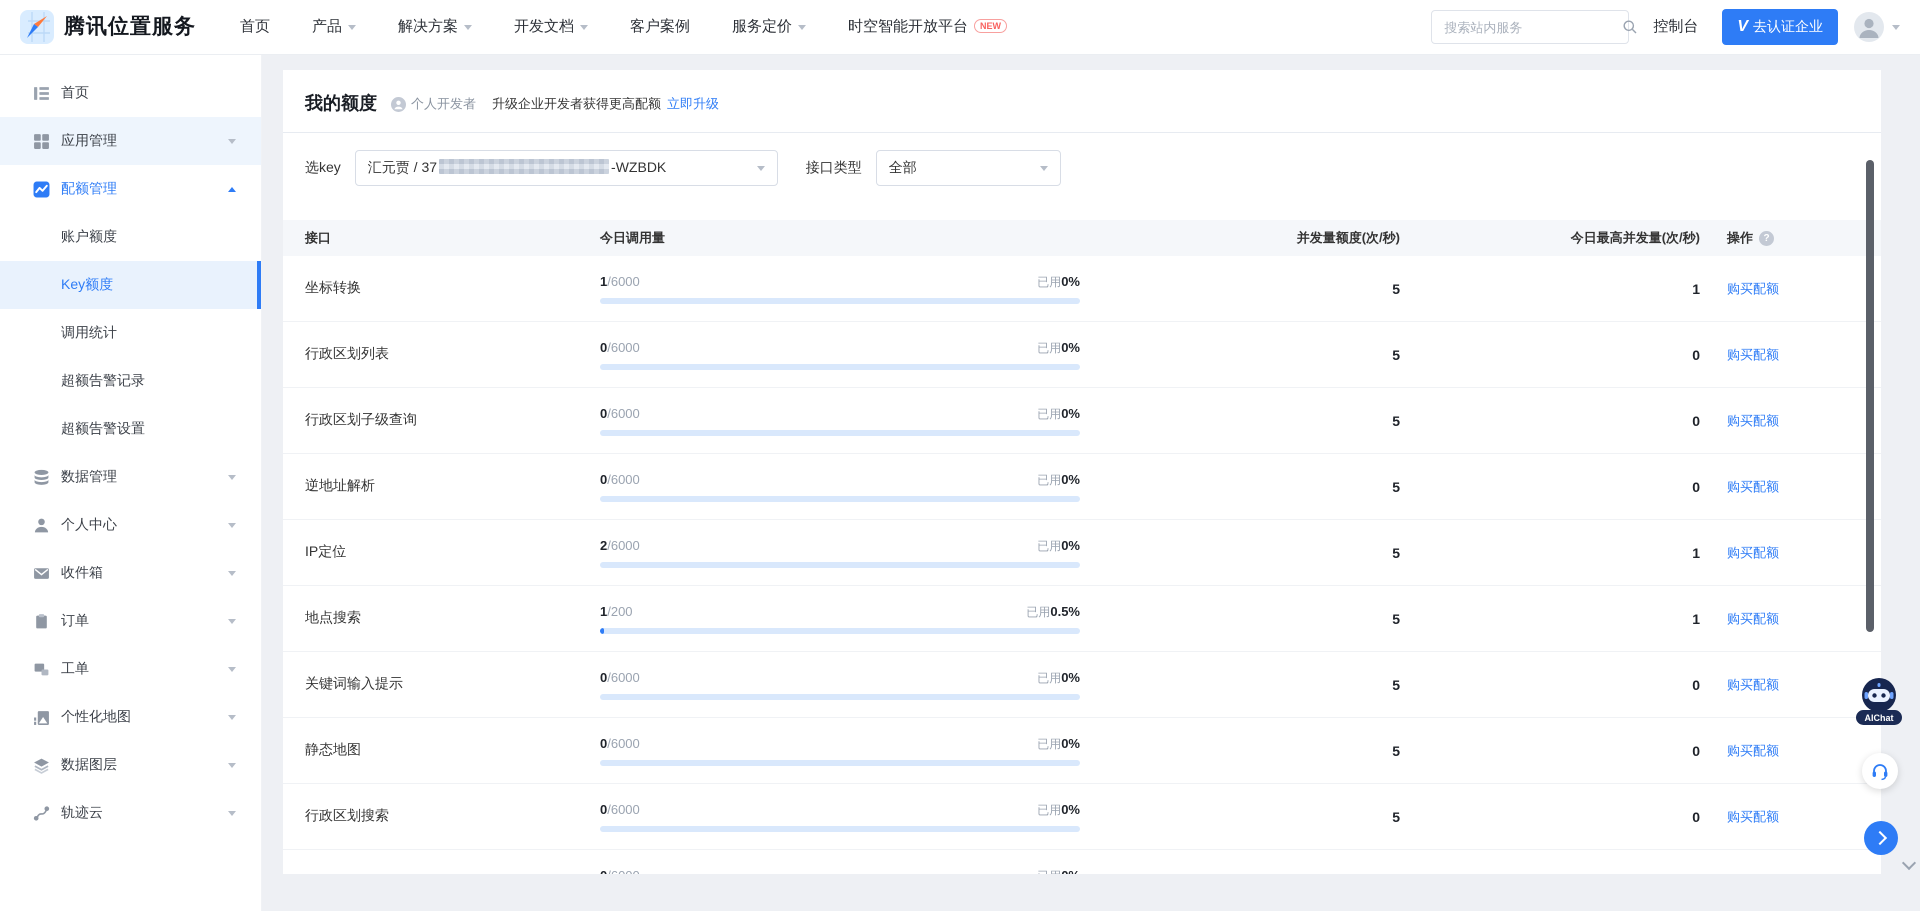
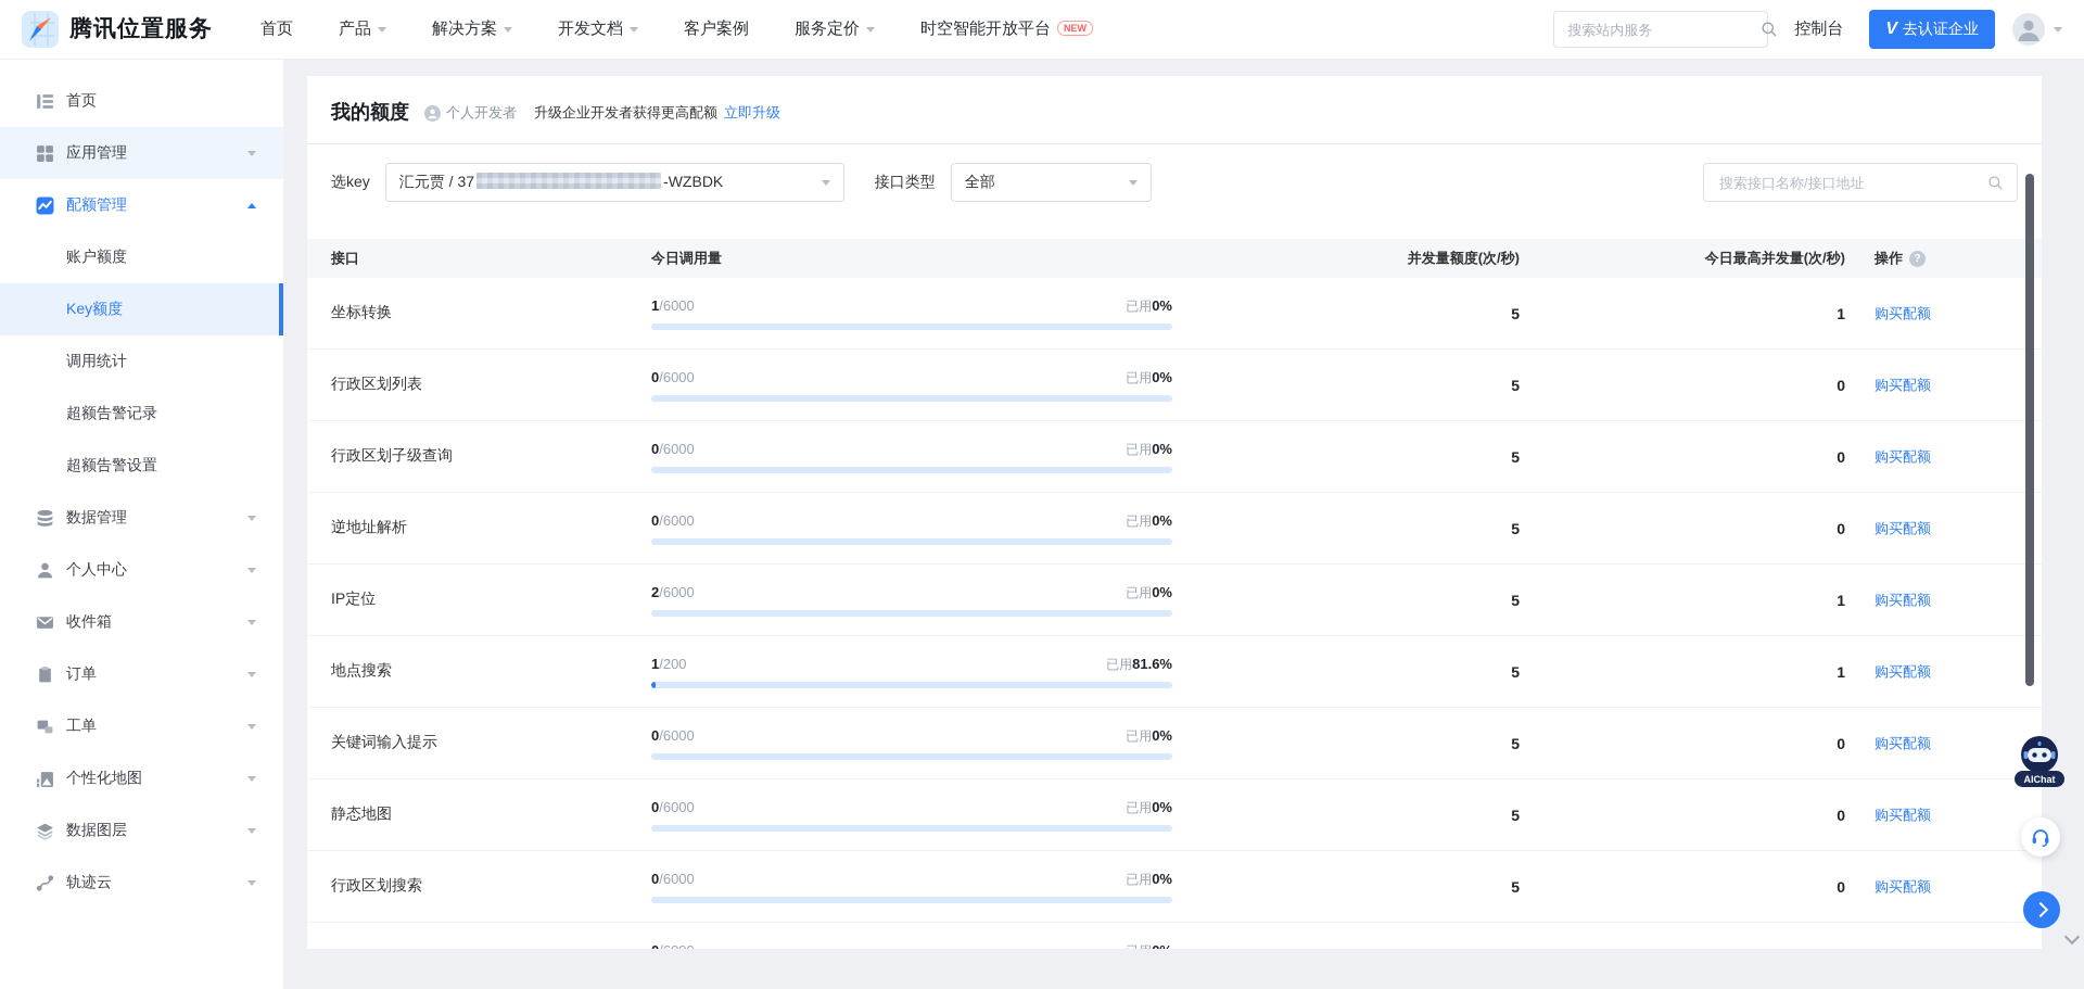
  腾讯位置服务
  首页
  产品
  解决方案
  开发文档
  客户案例
  服务定价
  时空智能开放平台
  NEW
  搜索站内服务
  控制台
  V
  去认证企业
  首页
  应用管理
  配额管理
  账户额度
  Key额度
  调用统计
  超额告警记录
  超额告警设置
  数据管理
  个人中心
  收件箱
  订单
  工单
  个性化地图
  数据图层
  轨迹云
  我的额度
  个人开发者
  升级企业开发者获得更高配额
  立即升级
  选key
  汇元贾 / 37 -WZBDK
  接口类型
  全部
+ 搜索接口名称/接口地址
  接口
  今日调用量
  并发量额度(次/秒)
  今日最高并发量(次/秒)
  操作
  ?
  坐标转换
  1/6000
  已用0%
  5
  1
  购买配额
  行政区划列表
  0/6000
  已用0%
  5
  0
  购买配额
  行政区划子级查询
  0/6000
  已用0%
  5
  0
  购买配额
  逆地址解析
  0/6000
  已用0%
  5
  0
  购买配额
  IP定位
  2/6000
  已用0%
  5
  1
  购买配额
  地点搜索
  1/200
- 已用0.5%
+ 已用81.6%
  5
  1
  购买配额
  关键词输入提示
  0/6000
  已用0%
  5
  0
  购买配额
  静态地图
  0/6000
  已用0%
  5
  0
  购买配额
  行政区划搜索
  0/6000
  已用0%
  5
  0
  购买配额
  AIChat
